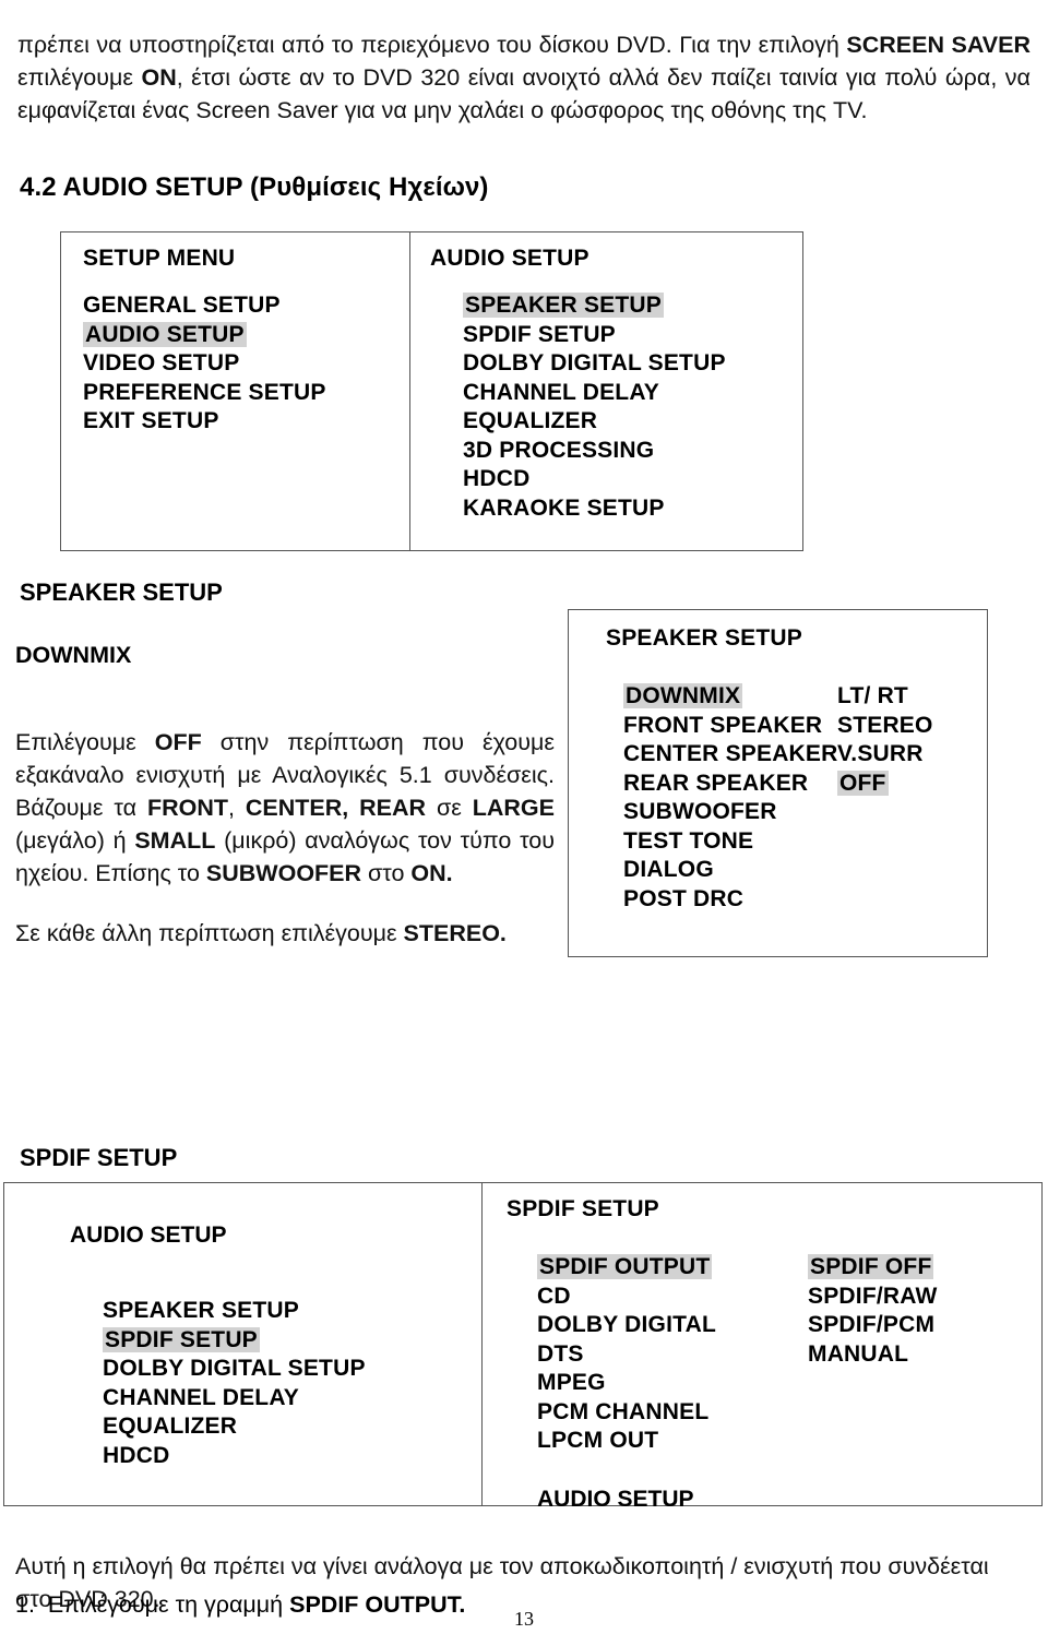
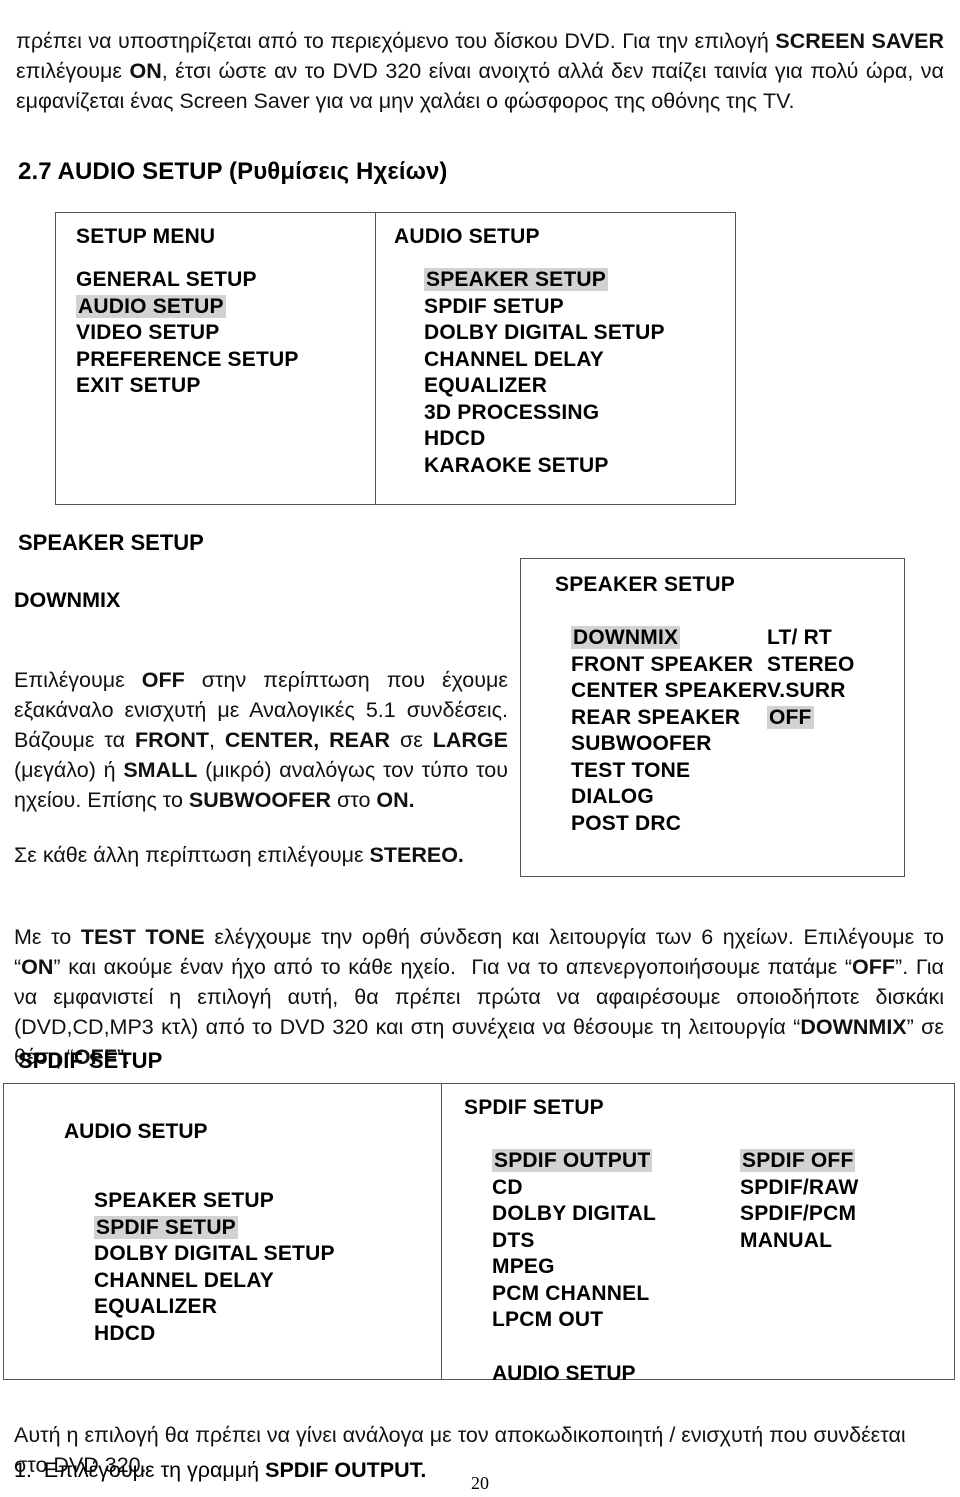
  πρέπει να υποστηρίζεται από το περιεχόμενο του δίσκου DVD. Για την επιλογή SCREEN SAVER επιλέγουμε ON, έτσι ώστε αν το DVD 320 είναι ανοιχτό αλλά δεν παίζει ταινία για πολύ ώρα, να εμφανίζεται ένας Screen Saver για να μην χαλάει ο φώσφορος της οθόνης της TV.
- 4.2 AUDIO SETUP (Ρυθμίσεις Ηχείων)
+ 2.7 AUDIO SETUP (Ρυθμίσεις Ηχείων)
  SETUP MENU
  GENERAL SETUP
  AUDIO SETUP
  VIDEO SETUP
  PREFERENCE SETUP
  EXIT SETUP
  AUDIO SETUP
  SPEAKER SETUP
  SPDIF SETUP
  DOLBY DIGITAL SETUP
  CHANNEL DELAY
  EQUALIZER
  3D PROCESSING
  HDCD
  KARAOKE SETUP
  SPEAKER SETUP
  DOWNMIX
  Επιλέγουμε OFF στην περίπτωση που έχουμε εξακάναλο ενισχυτή με Αναλογικές 5.1 συνδέσεις. Βάζουμε τα FRONT, CENTER, REAR σε LARGE (μεγάλο) ή SMALL (μικρό) αναλόγως τον τύπο του ηχείου. Επίσης το SUBWOOFER στο ON.
  Σε κάθε άλλη περίπτωση επιλέγουμε STEREO.
  SPEAKER SETUP
  DOWNMIX
  LT/ RT
  FRONT SPEAKER
  STEREO
  CENTER SPEAKER
  V.SURR
  REAR SPEAKER
  OFF
  SUBWOOFER
  TEST TONE
  DIALOG
  POST DRC
+ Με το TEST TONE ελέγχουμε την ορθή σύνδεση και λειτουργία των 6 ηχείων. Επιλέγουμε το “ON” και ακούμε έναν ήχο από το κάθε ηχείο. Για να το απενεργοποιήσουμε πατάμε “OFF”. Για να εμφανιστεί η επιλογή αυτή, θα πρέπει πρώτα να αφαιρέσουμε οποιοδήποτε δισκάκι (DVD,CD,MP3 κτλ) από το DVD 320 και στη συνέχεια να θέσουμε τη λειτουργία “DOWNMIX” σε θέση “OFF”.
  SPDIF SETUP
  AUDIO SETUP
  SPEAKER SETUP
  SPDIF SETUP
  DOLBY DIGITAL SETUP
  CHANNEL DELAY
  EQUALIZER
  HDCD
  SPDIF SETUP
  SPDIF OUTPUT
  SPDIF OFF
  CD
  SPDIF/RAW
  DOLBY DIGITAL
  SPDIF/PCM
  DTS
  MANUAL
  MPEG
  PCM CHANNEL
  LPCM OUT
  AUDIO SETUP
  Αυτή η επιλογή θα πρέπει να γίνει ανάλογα με τον αποκωδικοποιητή / ενισχυτή που συνδέεται στο DVD 320.
  1. Επιλέγουμε τη γραμμή SPDIF OUTPUT.
- 13
+ 20
